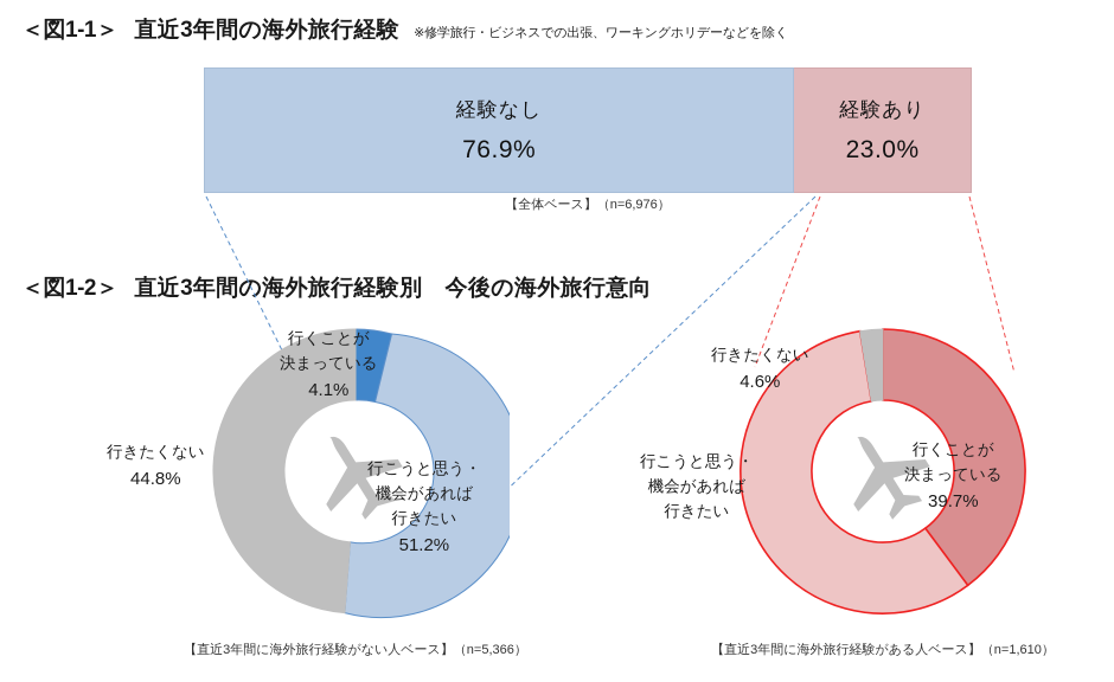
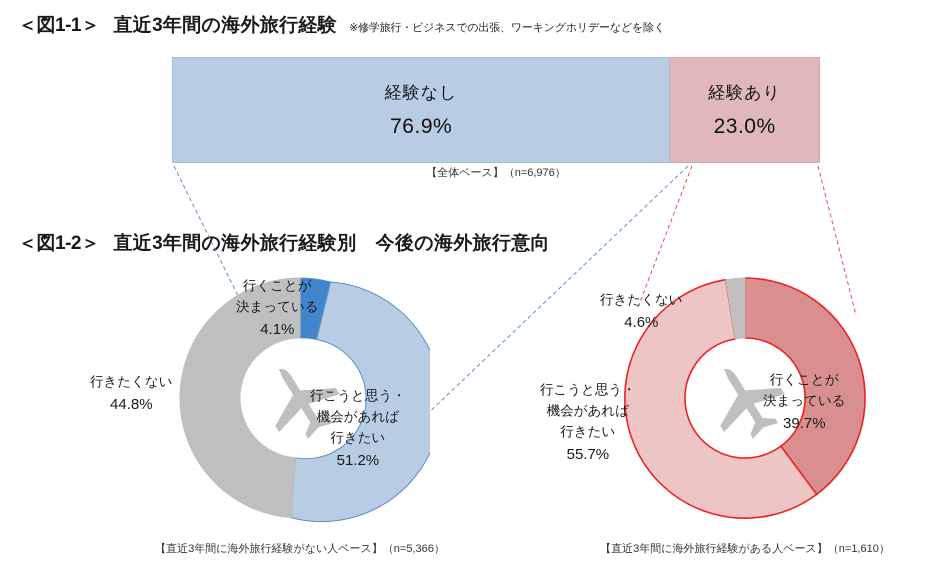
  ＜図1-1＞
  直近3年間の海外旅行経験
  ※修学旅行・ビジネスでの出張、ワーキングホリデーなどを除く
  経験なし
  76.9%
  経験あり
  23.0%
  【全体ベース】（n=6,976）
  ＜図1-2＞
  直近3年間の海外旅行経験別 今後の海外旅行意向
  行くことが
  決まっている
  4.1%
  行こうと思う・
  機会があれば
  行きたい
  51.2%
  行きたくない
  44.8%
  行きたくない
  4.6%
  行くことが
  決まっている
  39.7%
  行こうと思う・
  機会があれば
  行きたい
+ 55.7%
  【直近3年間に海外旅行経験がない人ベース】（n=5,366）
  【直近3年間に海外旅行経験がある人ベース】（n=1,610）
